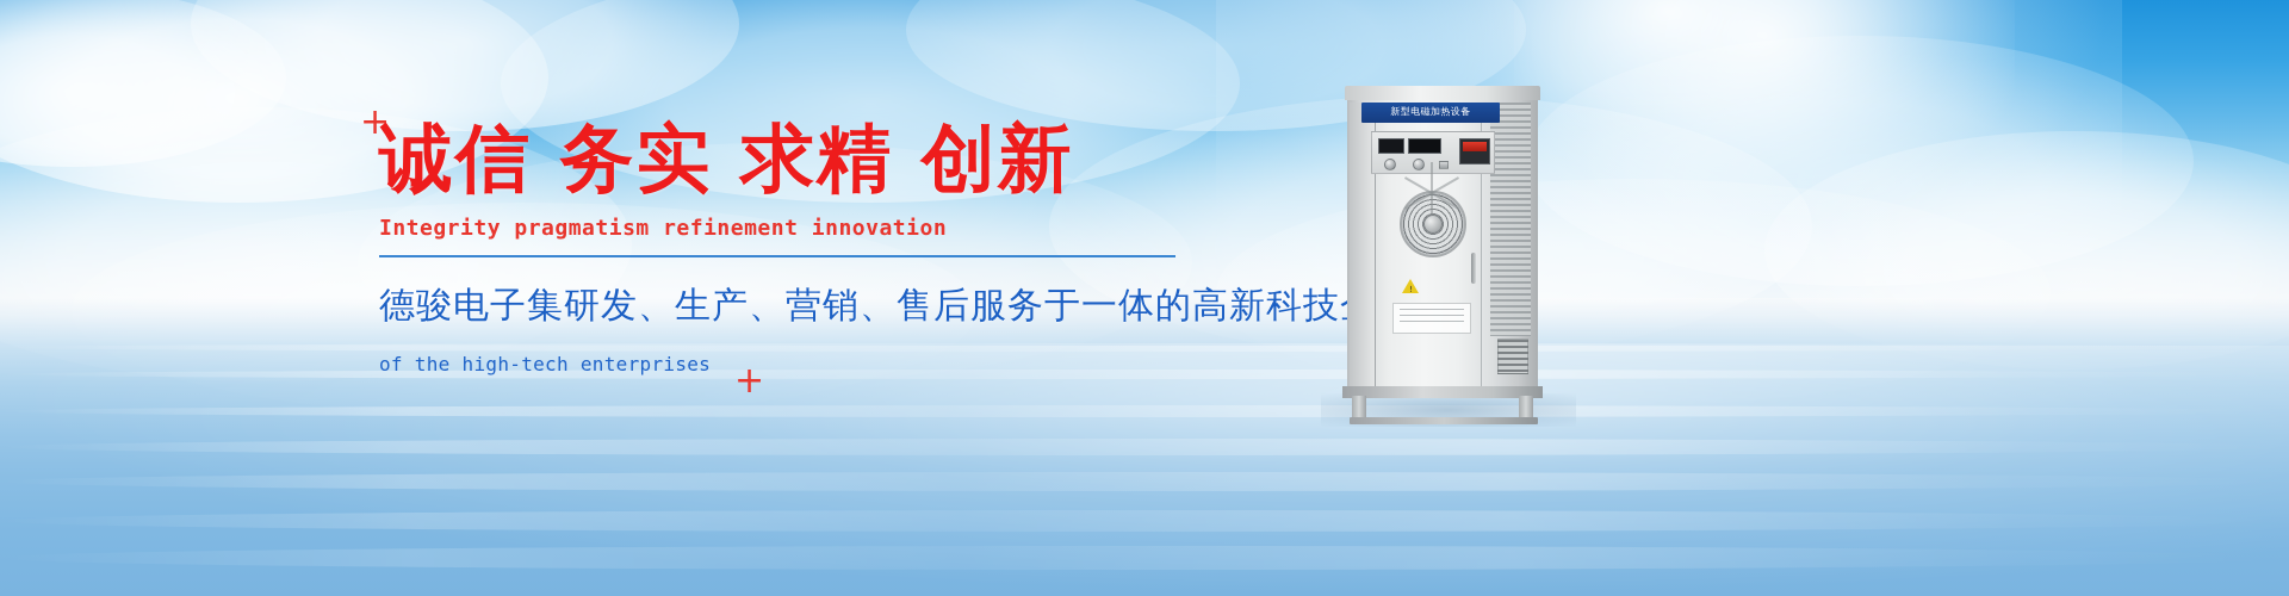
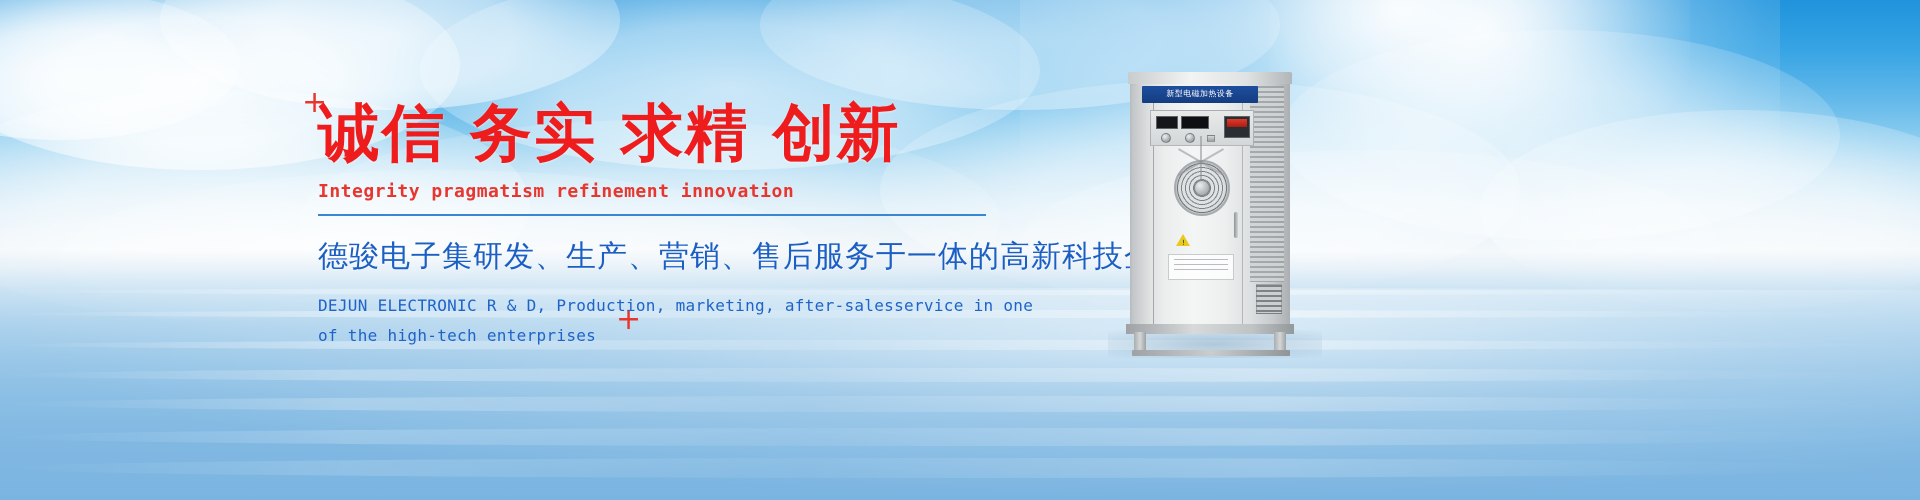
  +
  +
  诚信 务实 求精 创新
  Integrity pragmatism refinement innovation
  德骏电子集研发、生产、营销、售后服务于一体的高新科技
+ DEJUN ELECTRONIC R & D, Production, marketing, after-salesservice in one
  of the high-tech enterprises
  新型电磁加热设备
  !
